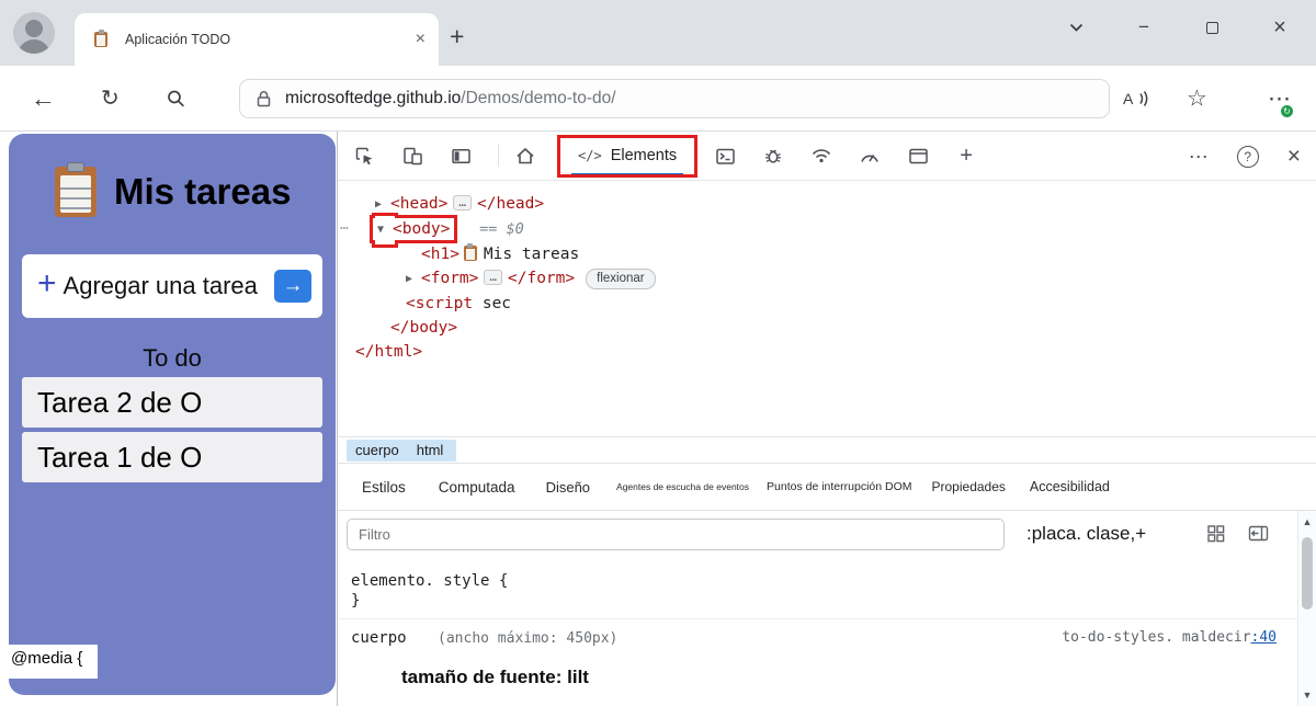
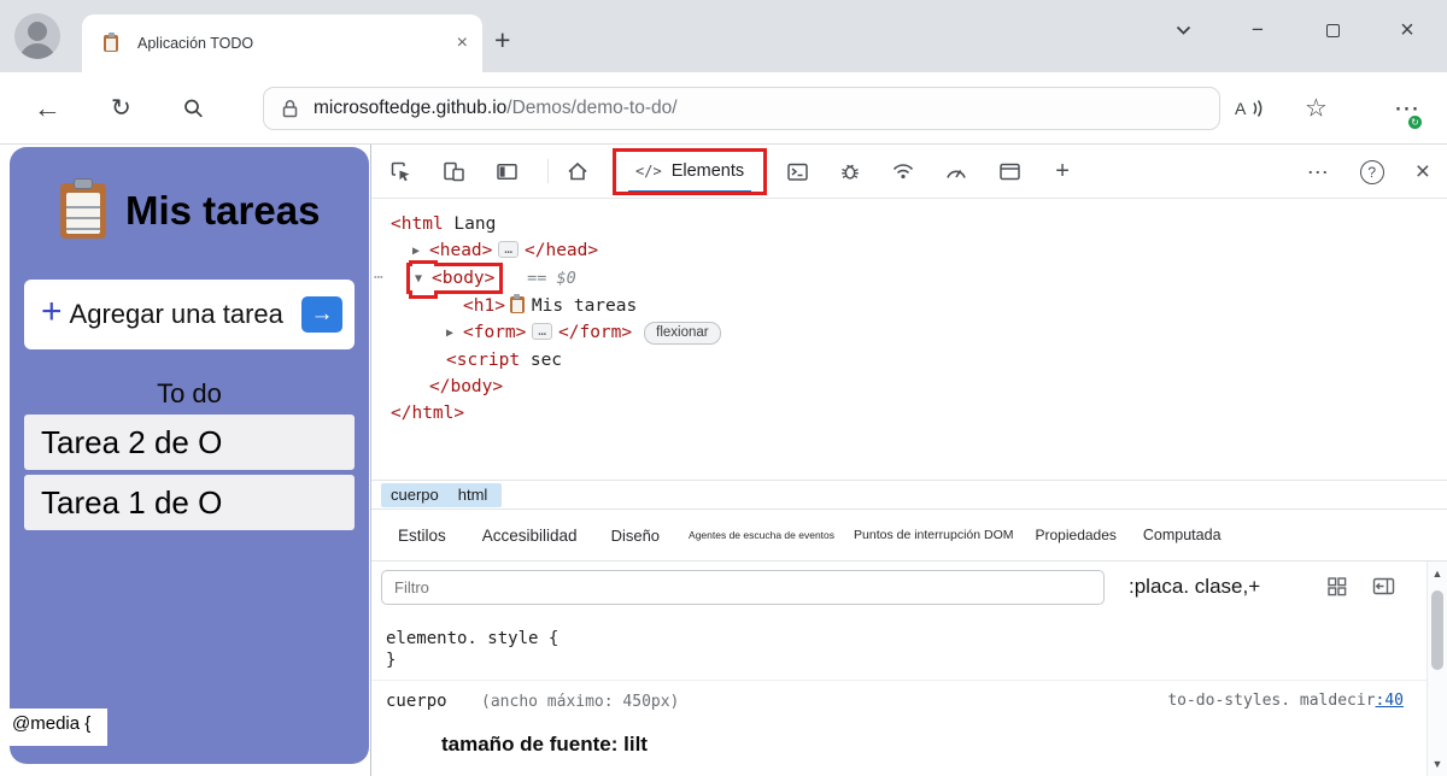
  Aplicación TODO
  ×
  +
  −
  ×
  ←
  ↻
  microsoftedge.github.io
  /Demos/demo-to-do/
  A
  ☆
  ⋯
  ↻
  Mis tareas
  +
  Agregar una tarea
  →
  To do
  Tarea 2 de O
  Tarea 1 de O
  @media {
  </>
  Elements
  +
  ⋯
  ?
  ×
+ <html Lang
  ▶ <head> … </head>
  ⋯
  ▼ <body> == $0
  <h1> Mis tareas
  ▶ <form> … </form> flexionar
  <script sec
  </body>
  </html>
  cuerpo
  html
  Estilos
- Computada
+ Accesibilidad
  Diseño
  Agentes de escucha de eventos
  Puntos de interrupción DOM
  Propiedades
- Accesibilidad
+ Computada
  Filtro
  :placa. clase,+
  elemento. style {
  }
  cuerpo (ancho máximo: 450px)
  to-do-styles. maldecir:40
  tamaño de fuente: lilt
  ▲
  ▼
